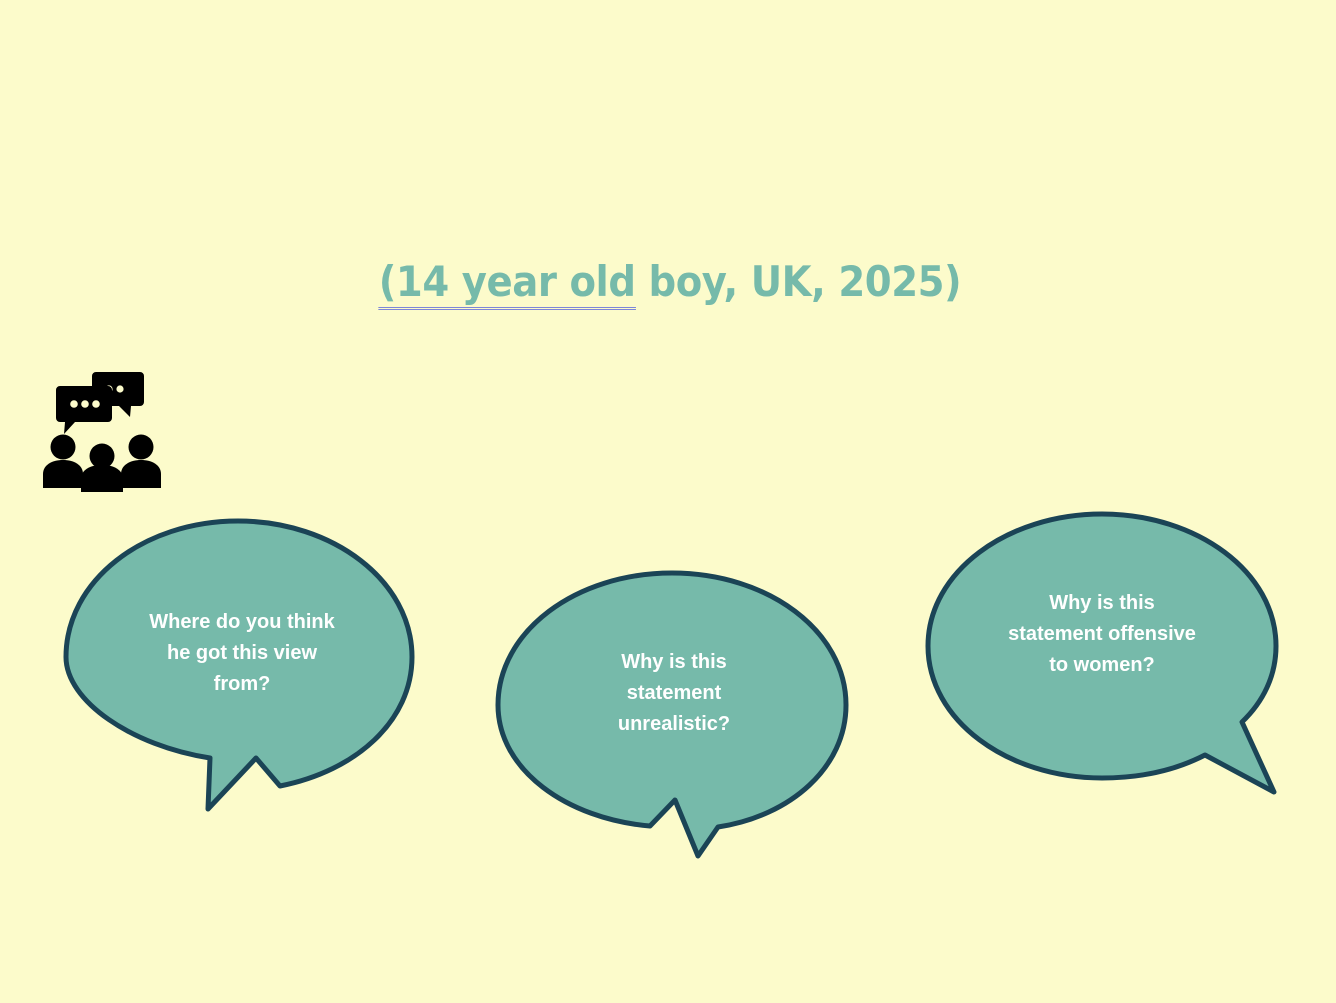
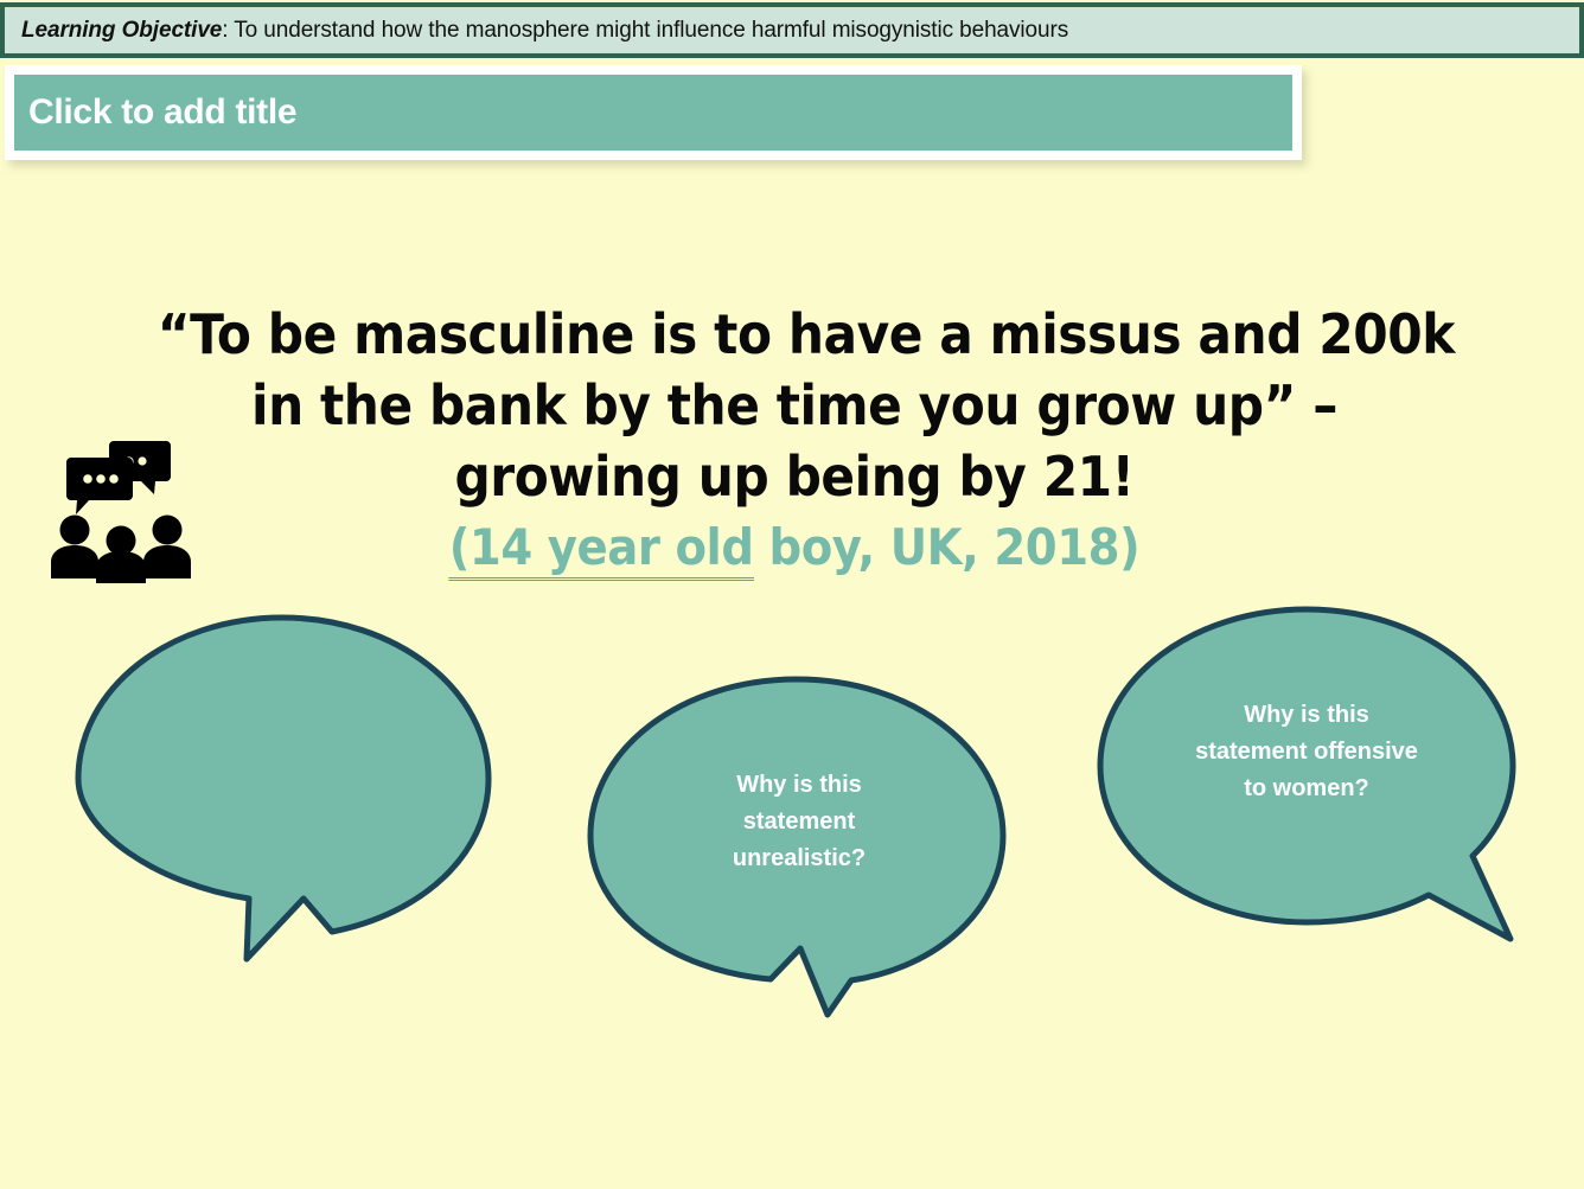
+ Learning Objective: To understand how the manosphere might influence harmful misogynistic behaviours
+ Click to add title
+ “To be masculine is to have a missus and 200k
+ in the bank by the time you grow up” –
+ growing up being by 21!
- (14 year old boy, UK, 2025)
+ (14 year old boy, UK, 2018)
- Where do you think
- he got this view
- from?
  Why is this
  statement
  unrealistic?
  Why is this
  statement offensive
  to women?
